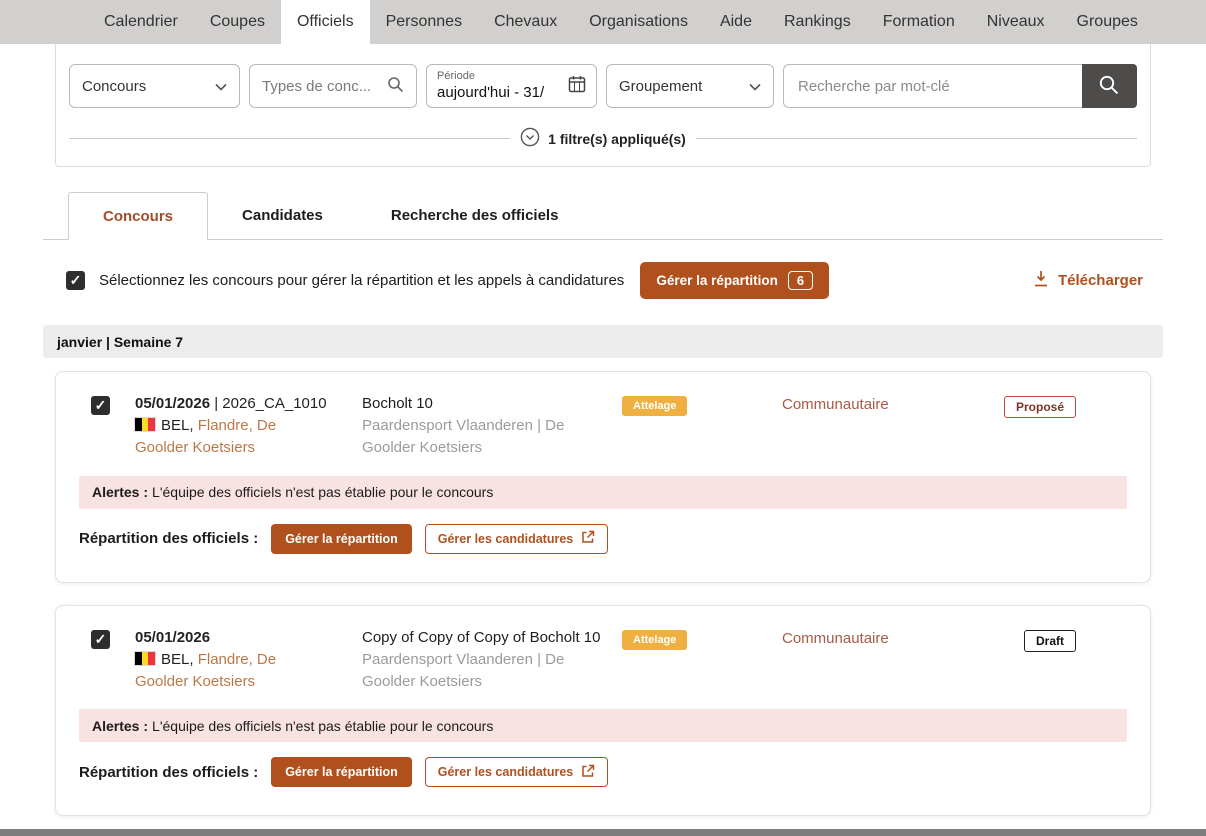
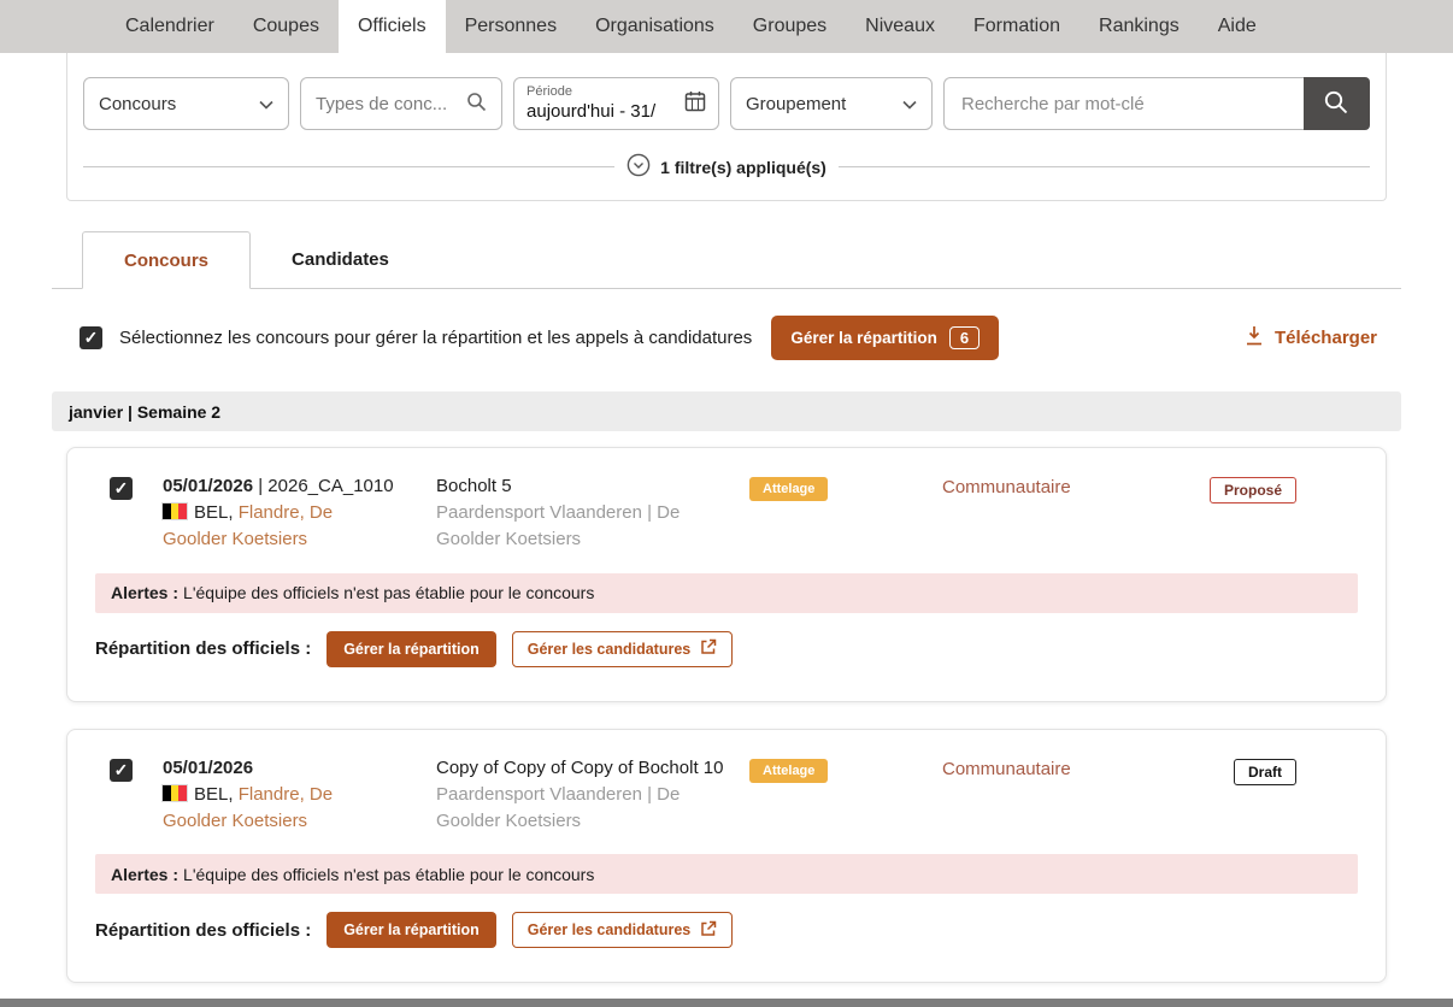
  Calendrier
  Coupes
  Officiels
  Personnes
- Chevaux
  Organisations
- Aide
+ Groupes
- Rankings
+ Niveaux
  Formation
- Niveaux
+ Rankings
- Groupes
+ Aide
  Concours
  Types de conc...
  Période
  aujourd'hui - 31/
  Groupement
  Recherche par mot-clé
  1 filtre(s) appliqué(s)
  Concours
  Candidates
- Recherche des officiels
  Sélectionnez les concours pour gérer la répartition et les appels à candidatures
  Gérer la répartition
  6
  Télécharger
- janvier | Semaine 7
+ janvier | Semaine 2
  05/01/2026 | 2026_CA_1010
  BEL, Flandre, De Goolder Koetsiers
- Bocholt 10
+ Bocholt 5
  Paardensport Vlaanderen | De Goolder Koetsiers
  Attelage
  Communautaire
  Proposé
  Alertes :
  L'équipe des officiels n'est pas établie pour le concours
  Répartition des officiels :
  Gérer la répartition
  Gérer les candidatures
  05/01/2026
  BEL, Flandre, De Goolder Koetsiers
  Copy of Copy of Copy of Bocholt 10
  Paardensport Vlaanderen | De Goolder Koetsiers
  Attelage
  Communautaire
  Draft
  Alertes :
  L'équipe des officiels n'est pas établie pour le concours
  Répartition des officiels :
  Gérer la répartition
  Gérer les candidatures
